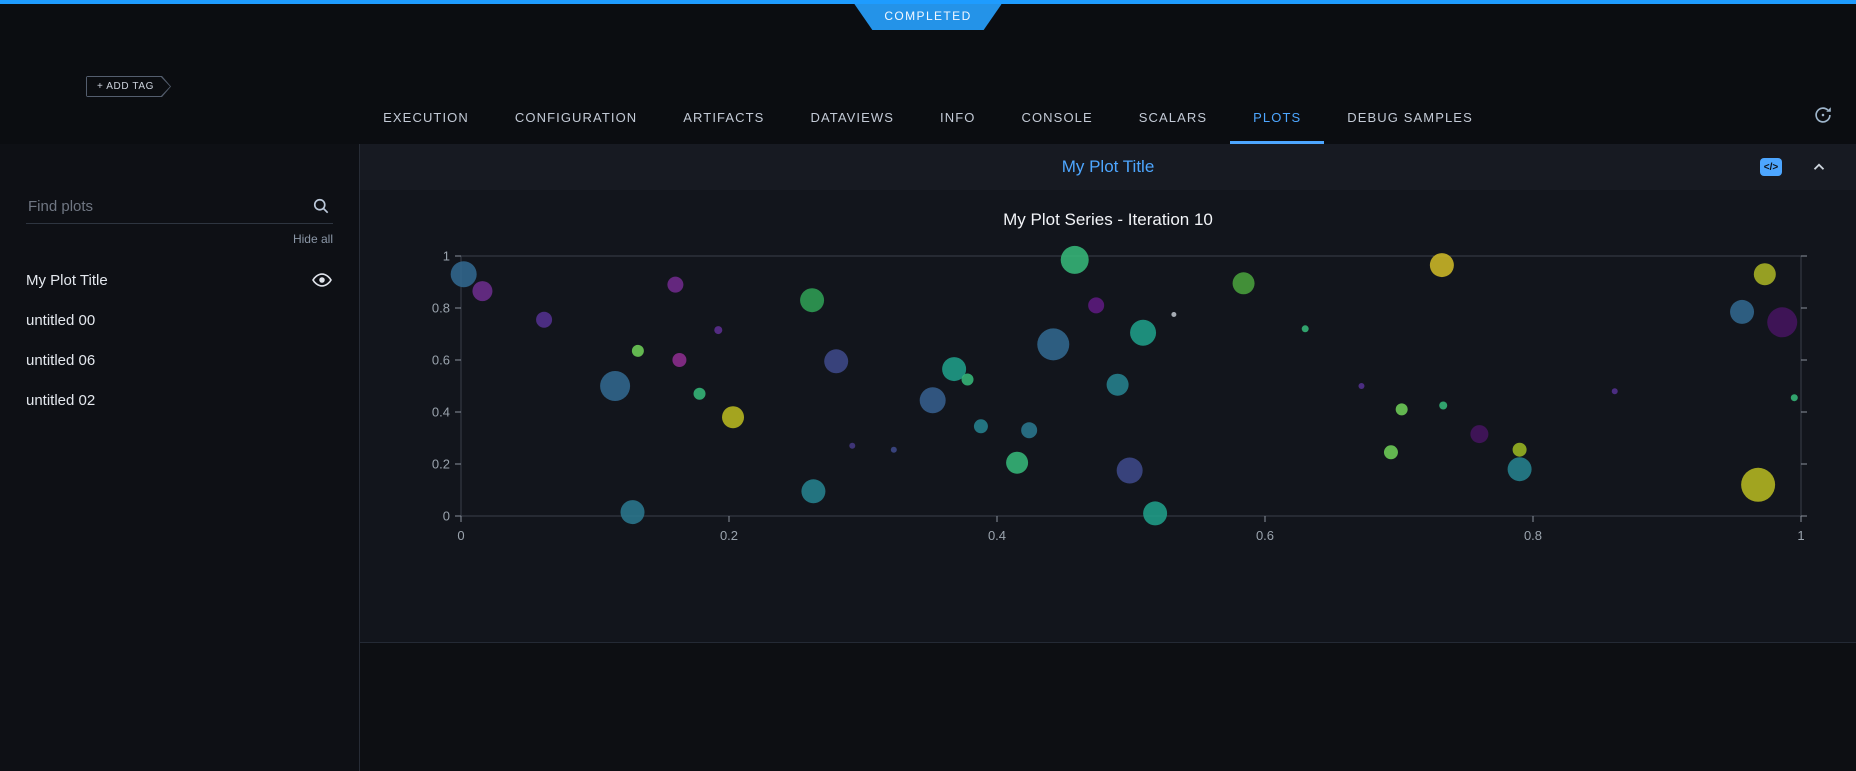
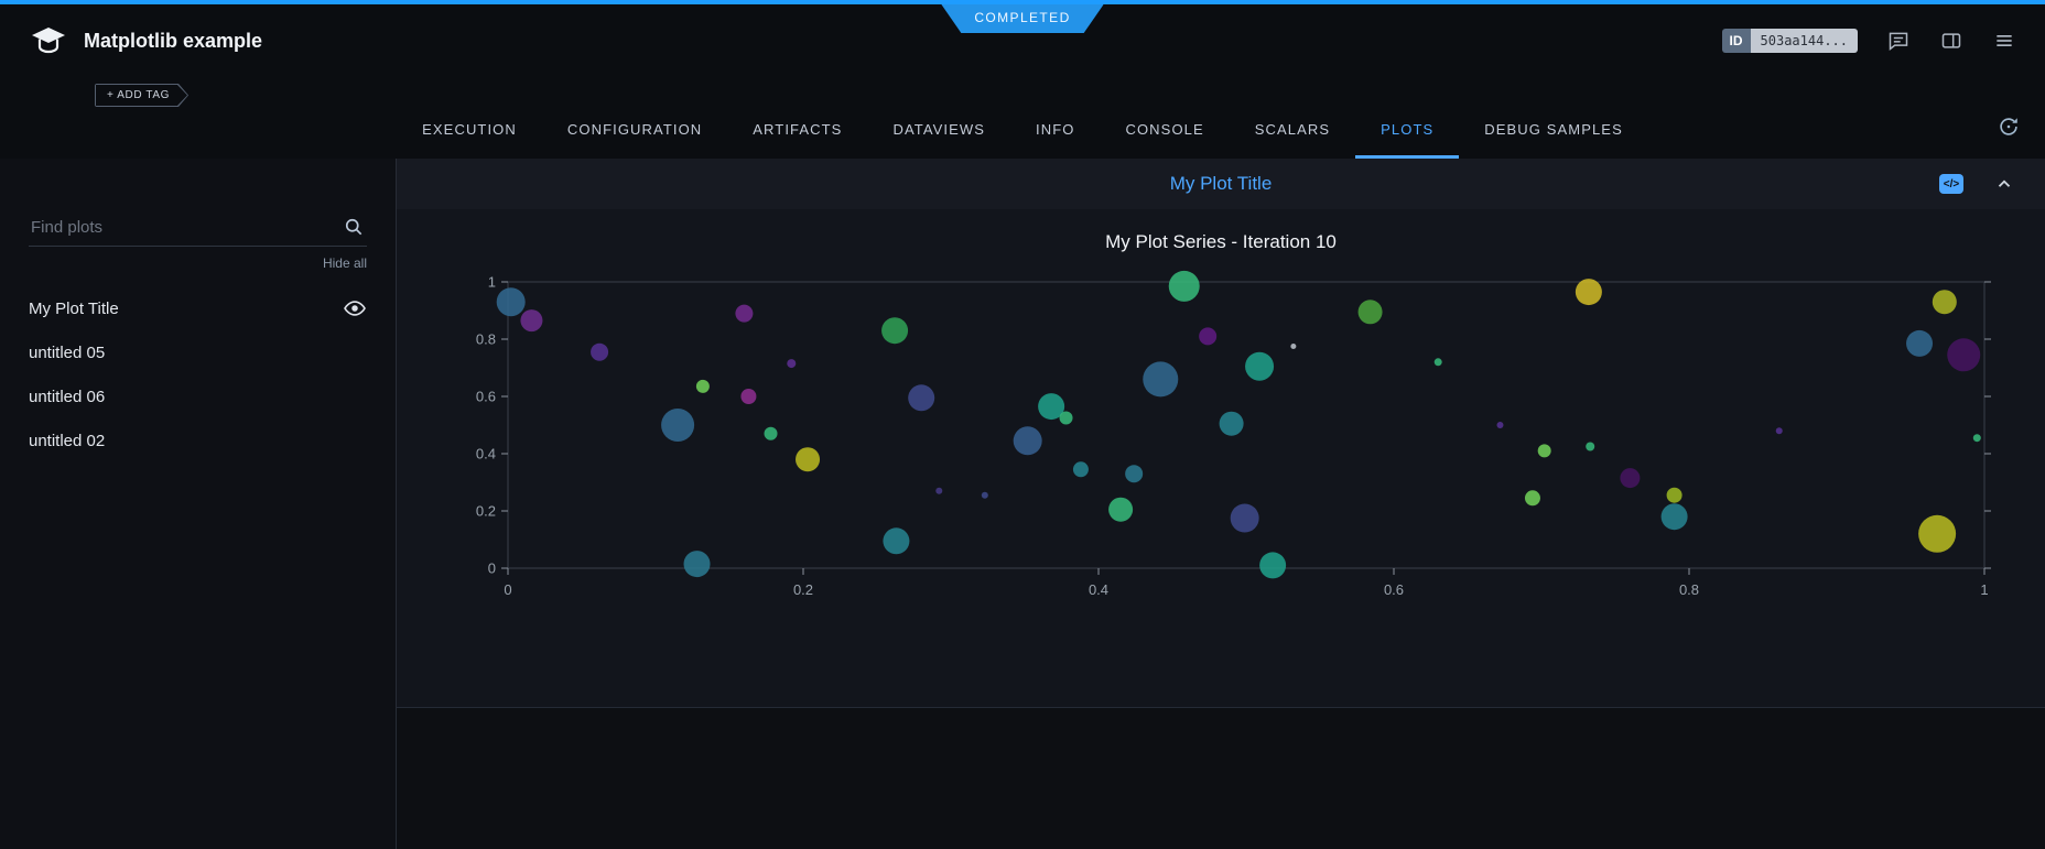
  COMPLETED
+ Matplotlib example
+ ID
+ 503aa144...
  + ADD TAG
  EXECUTION
  CONFIGURATION
  ARTIFACTS
  DATAVIEWS
  INFO
  CONSOLE
  SCALARS
  PLOTS
  DEBUG SAMPLES
  Find plots
  Hide all
  My Plot Title
- untitled 00
+ untitled 05
  untitled 06
  untitled 02
  My Plot Title
  </>
  My Plot Series - Iteration 10
  0
  0.2
  0.4
  0.6
  0.8
  1
  0
  0.2
  0.4
  0.6
  0.8
  1
